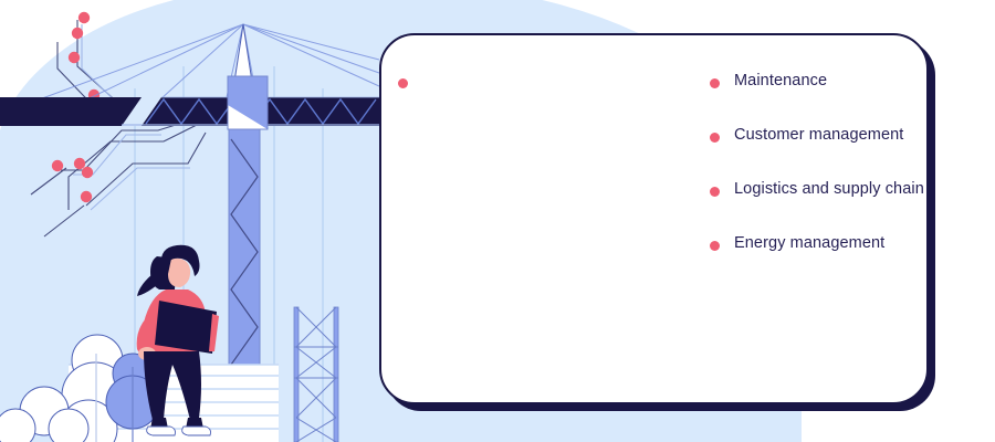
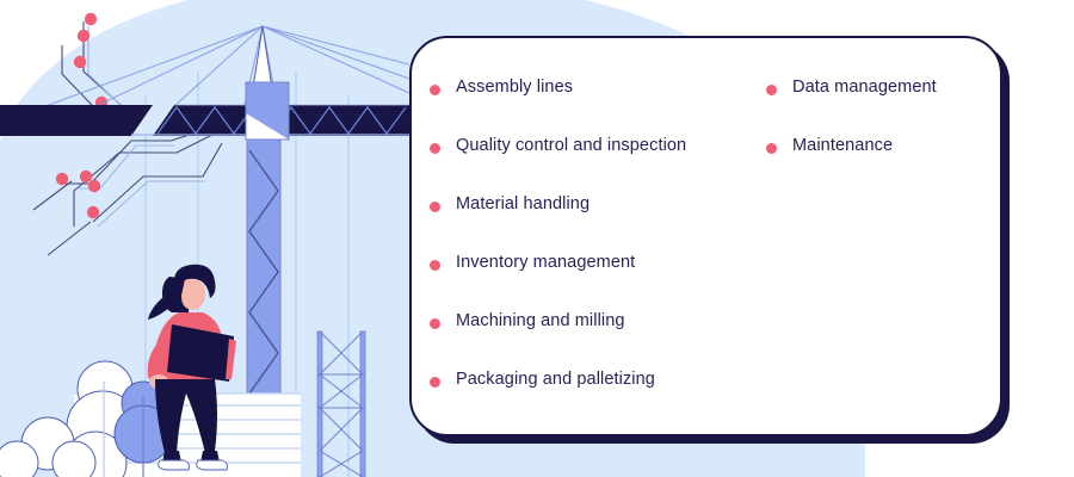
+ Assembly lines
+ Quality control and inspection
+ Material handling
+ Inventory management
+ Machining and milling
+ Packaging and palletizing
+ Data management
  Maintenance
- Customer management
- Logistics and supply chain
- Energy management
